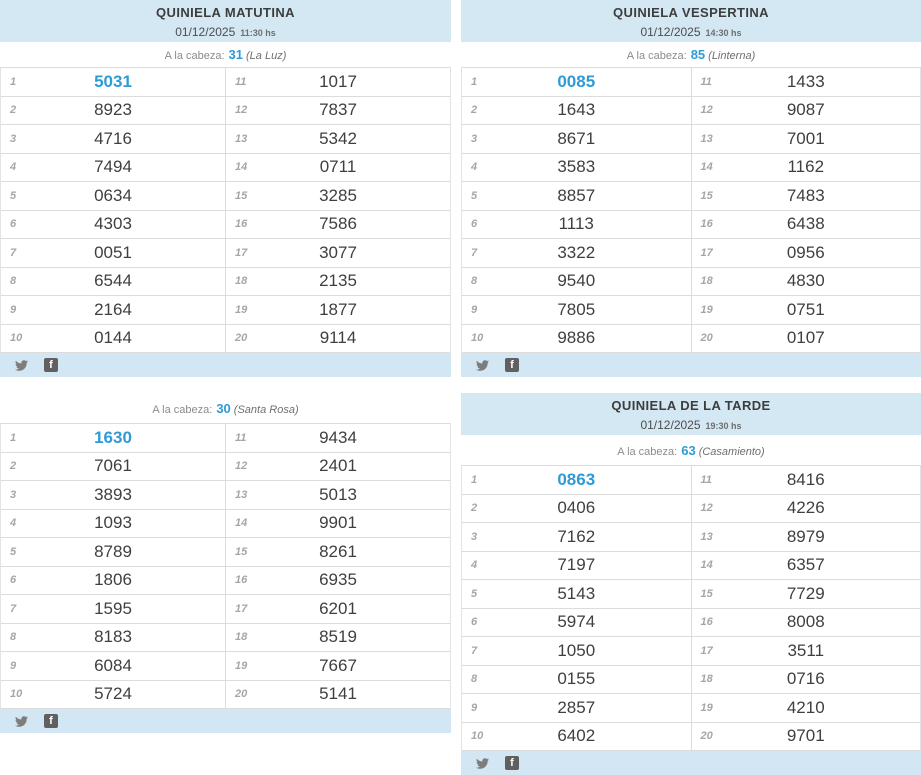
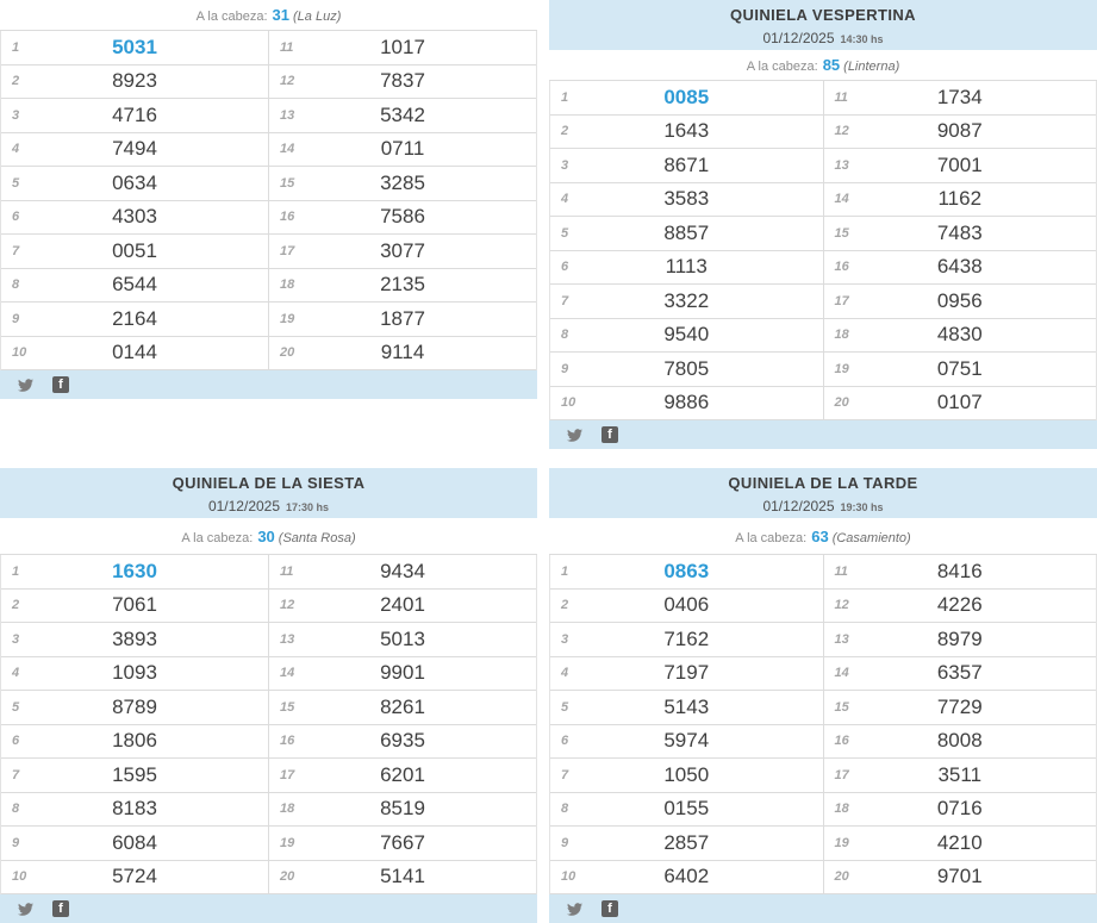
- QUINIELA MATUTINA
- 01/12/2025 11:30 hs
  A la cabeza: 31 (La Luz)
  1
  5031
  11
  1017
  2
  8923
  12
  7837
  3
  4716
  13
  5342
  4
  7494
  14
  0711
  5
  0634
  15
  3285
  6
  4303
  16
  7586
  7
  0051
  17
  3077
  8
  6544
  18
  2135
  9
  2164
  19
  1877
  10
  0144
  20
  9114
  f
  QUINIELA VESPERTINA
  01/12/2025 14:30 hs
  A la cabeza: 85 (Linterna)
  1
  0085
  11
- 1433
+ 1734
  2
  1643
  12
  9087
  3
  8671
  13
  7001
  4
  3583
  14
  1162
  5
  8857
  15
  7483
  6
  1113
  16
  6438
  7
  3322
  17
  0956
  8
  9540
  18
  4830
  9
  7805
  19
  0751
  10
  9886
  20
  0107
  f
+ QUINIELA DE LA SIESTA
+ 01/12/2025 17:30 hs
  A la cabeza: 30 (Santa Rosa)
  1
  1630
  11
  9434
  2
  7061
  12
  2401
  3
  3893
  13
  5013
  4
  1093
  14
  9901
  5
  8789
  15
  8261
  6
  1806
  16
  6935
  7
  1595
  17
  6201
  8
  8183
  18
  8519
  9
  6084
  19
  7667
  10
  5724
  20
  5141
  f
  QUINIELA DE LA TARDE
  01/12/2025 19:30 hs
  A la cabeza: 63 (Casamiento)
  1
  0863
  11
  8416
  2
  0406
  12
  4226
  3
  7162
  13
  8979
  4
  7197
  14
  6357
  5
  5143
  15
  7729
  6
  5974
  16
  8008
  7
  1050
  17
  3511
  8
  0155
  18
  0716
  9
  2857
  19
  4210
  10
  6402
  20
  9701
  f
